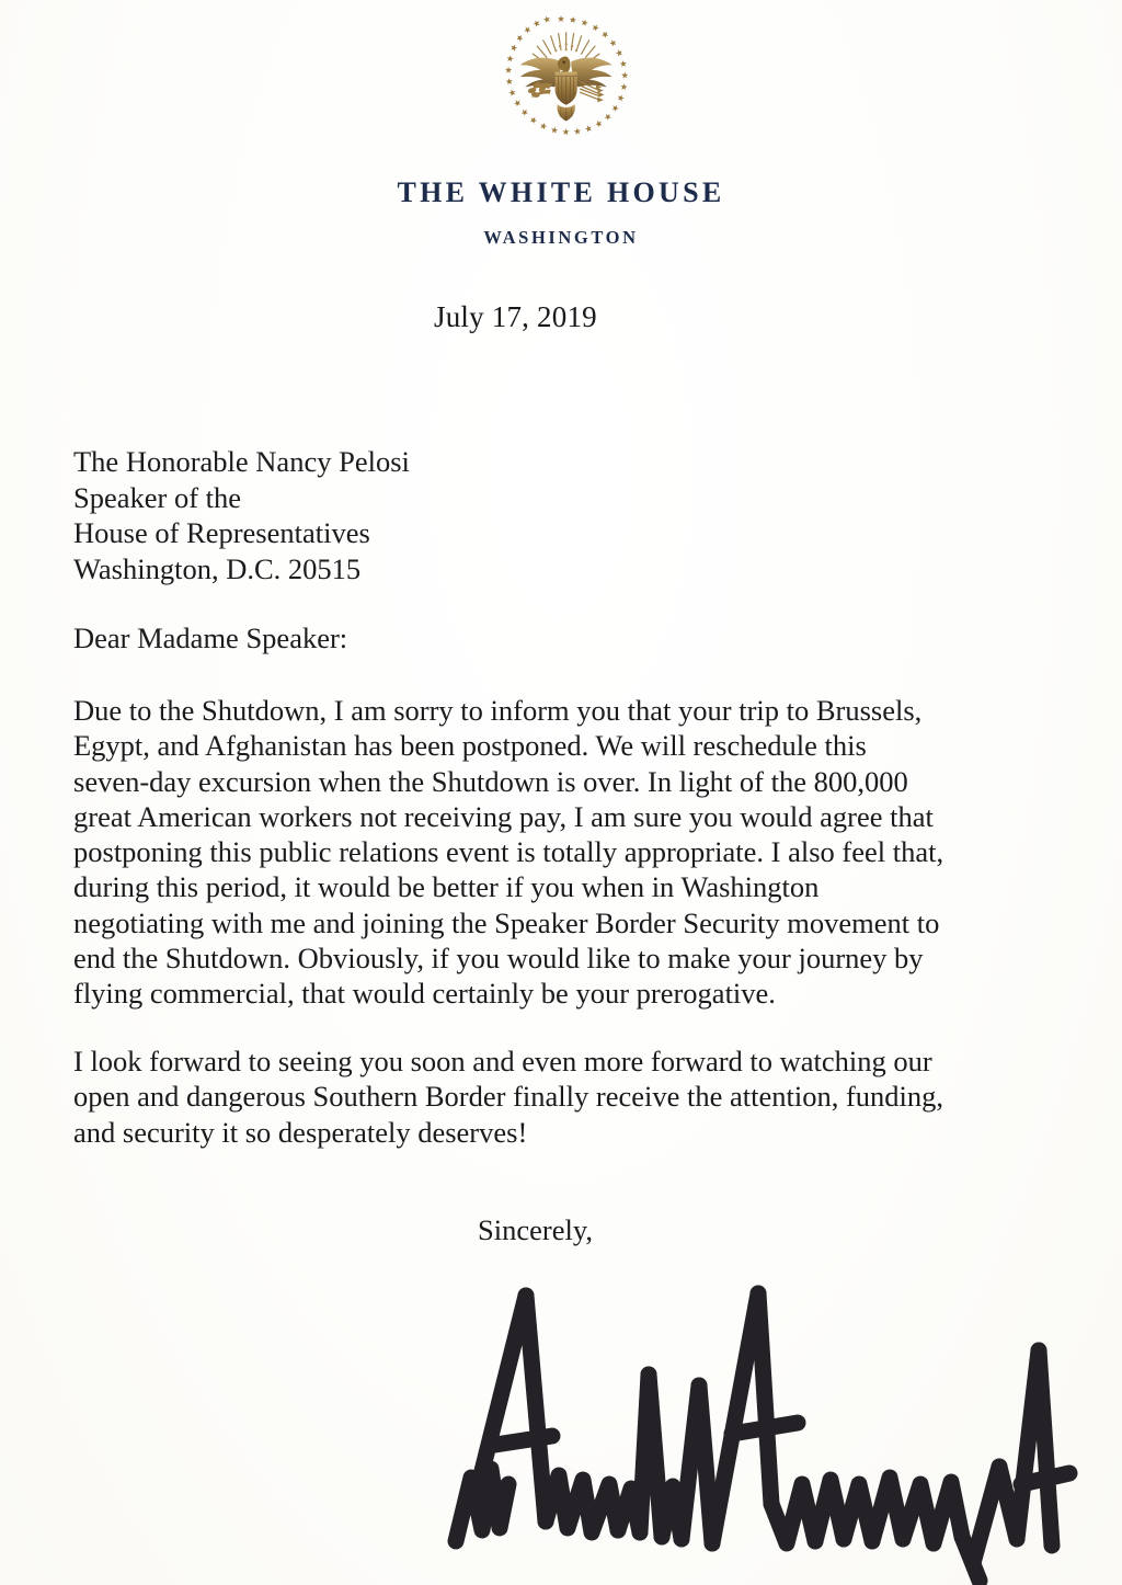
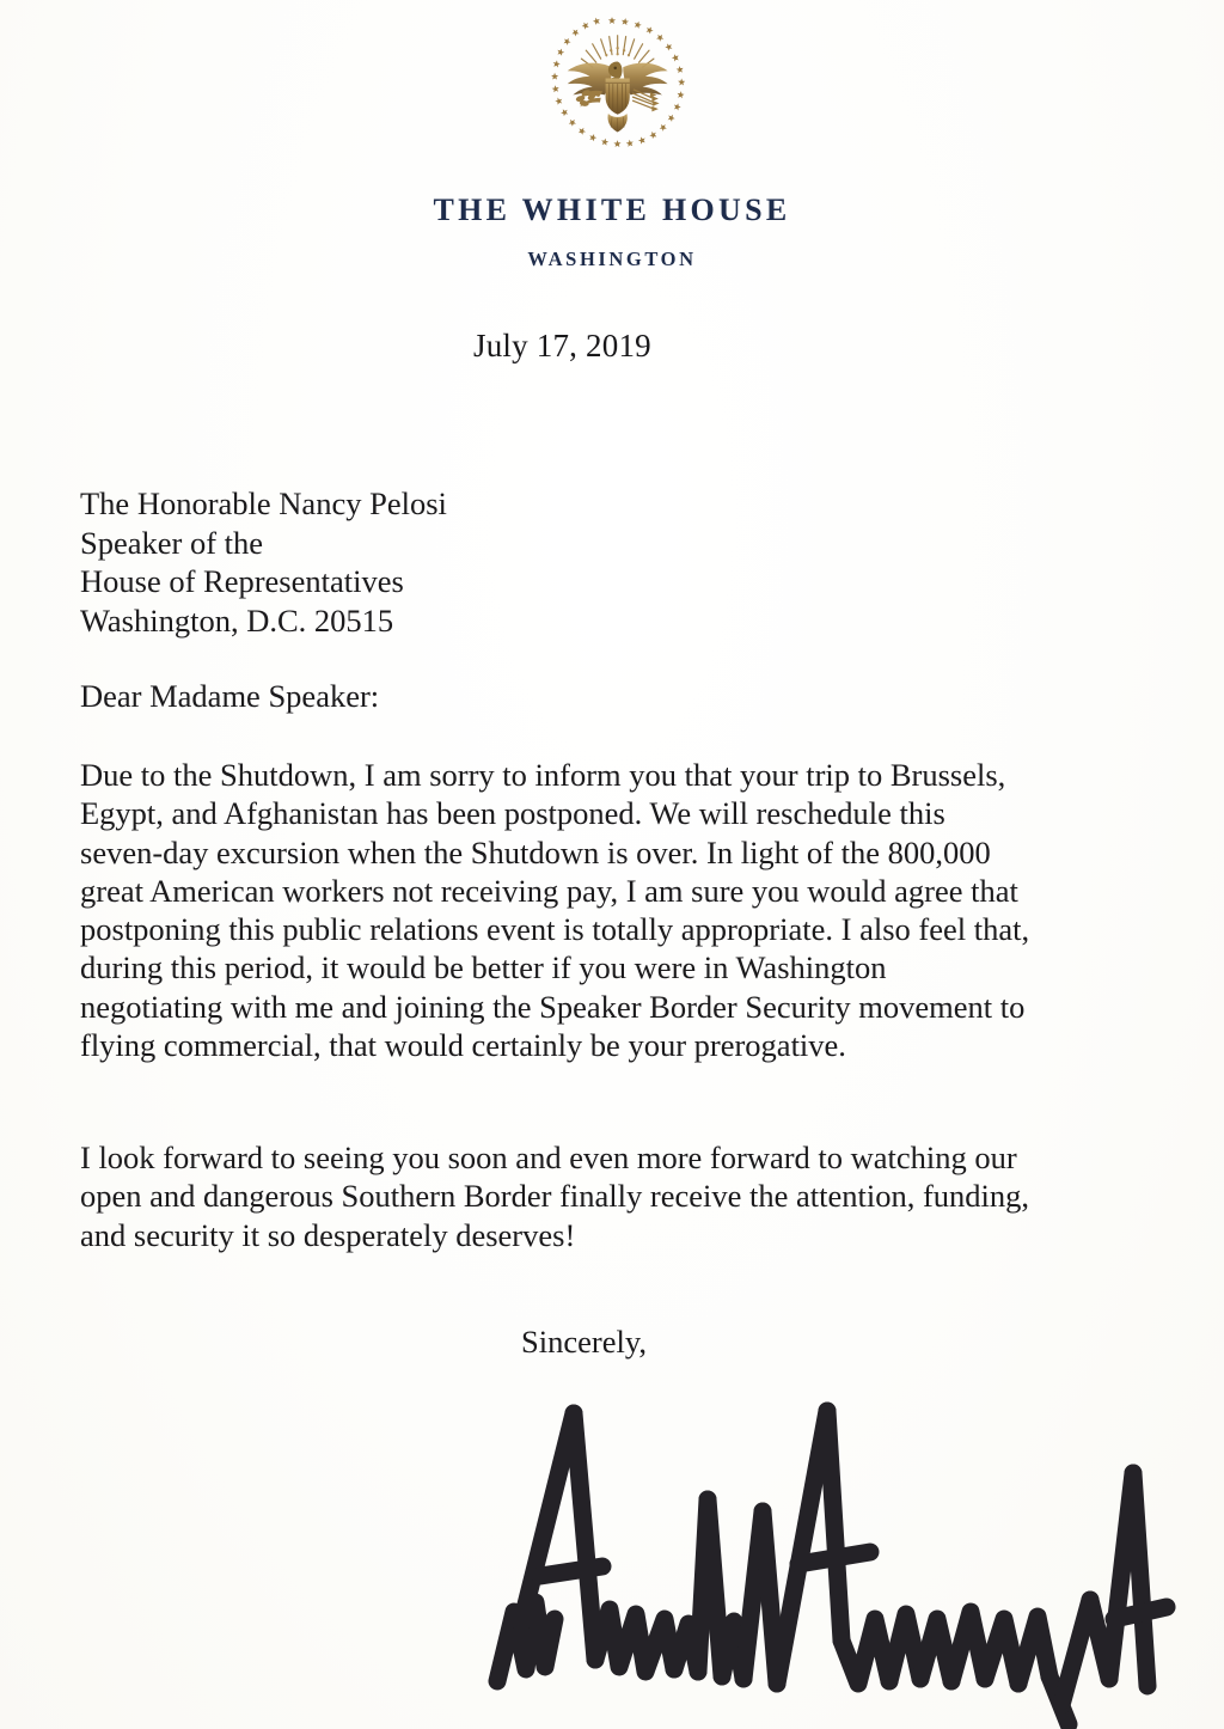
  THE WHITE HOUSE
  WASHINGTON
  July 17, 2019
  The Honorable Nancy Pelosi
  Speaker of the
  House of Representatives
  Washington, D.C. 20515
  Dear Madame Speaker:
  Due to the Shutdown, I am sorry to inform you that your trip to Brussels,
  Egypt, and Afghanistan has been postponed. We will reschedule this
  seven-day excursion when the Shutdown is over. In light of the 800,000
  great American workers not receiving pay, I am sure you would agree that
  postponing this public relations event is totally appropriate. I also feel that,
- during this period, it would be better if you when in Washington
+ during this period, it would be better if you were in Washington
  negotiating with me and joining the Speaker Border Security movement to
- end the Shutdown. Obviously, if you would like to make your journey by
  flying commercial, that would certainly be your prerogative.
  I look forward to seeing you soon and even more forward to watching our
  open and dangerous Southern Border finally receive the attention, funding,
  and security it so desperately deserves!
  Sincerely,
